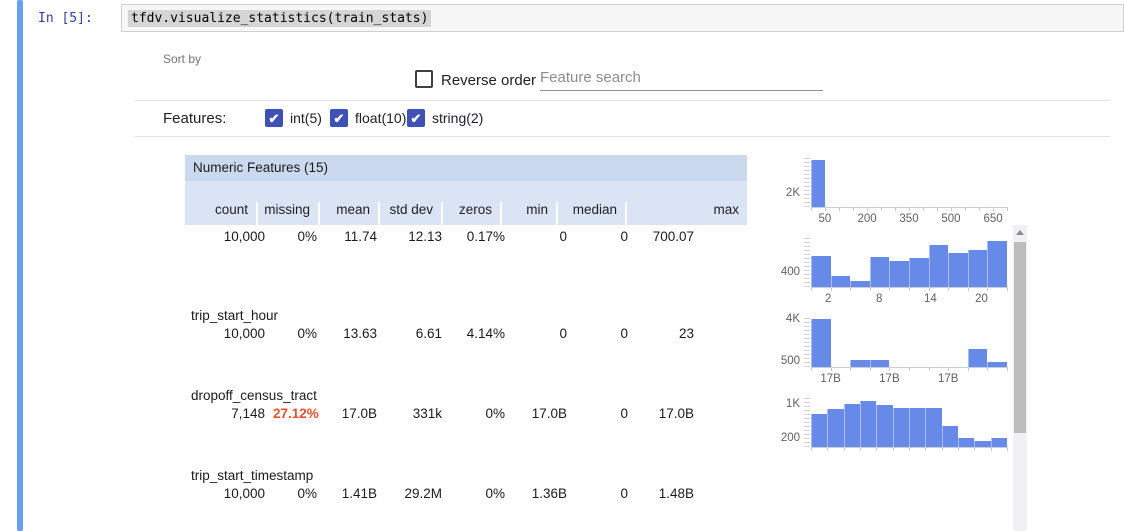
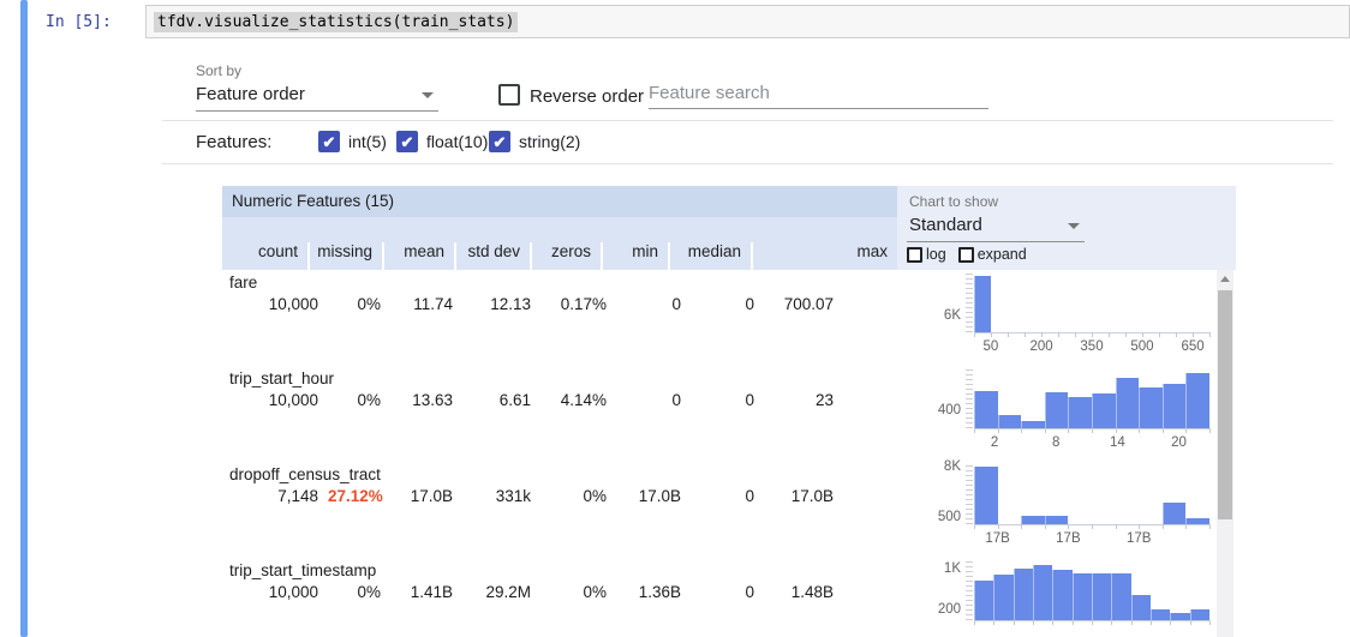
  In [5]:
  tfdv.visualize_statistics(train_stats)
  Sort by
+ Feature order
  Reverse order
  Feature search
  Features:
  ✔
  int(5)
  ✔
  float(10)
  ✔
  string(2)
  Numeric Features (15)
  count
  missing
  mean
  std dev
  zeros
  min
  median
  max
+ fare
  10,000
  0%
  11.74
  12.13
  0.17%
  0
  0
  700.07
  trip_start_hour
  10,000
  0%
  13.63
  6.61
  4.14%
  0
  0
  23
  dropoff_census_tract
  7,148
  27.12%
  17.0B
  331k
  0%
  17.0B
  0
  17.0B
  trip_start_timestamp
  10,000
  0%
  1.41B
  29.2M
  0%
  1.36B
  0
  1.48B
+ Chart to show
+ Standard
+ log
+ expand
  50
  200
  350
  500
  650
- 2K
+ 6K
  2
  8
  14
  20
  400
  17B
  17B
  17B
- 4K
+ 8K
  500
  1K
  200
